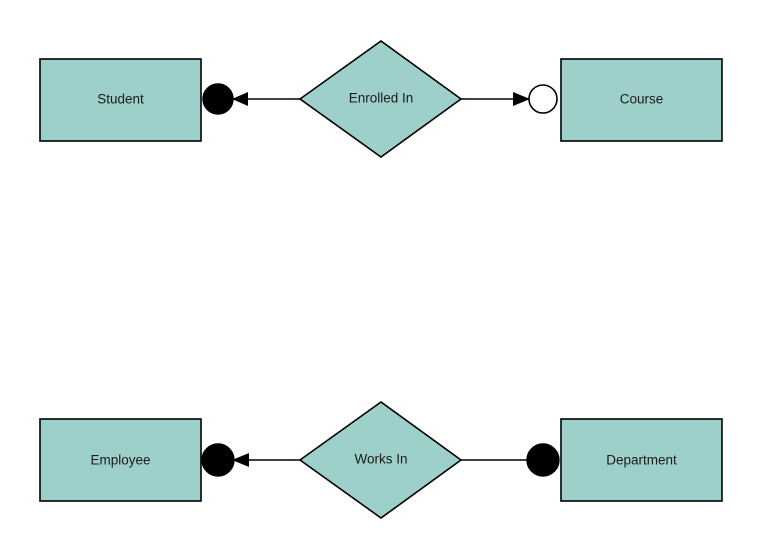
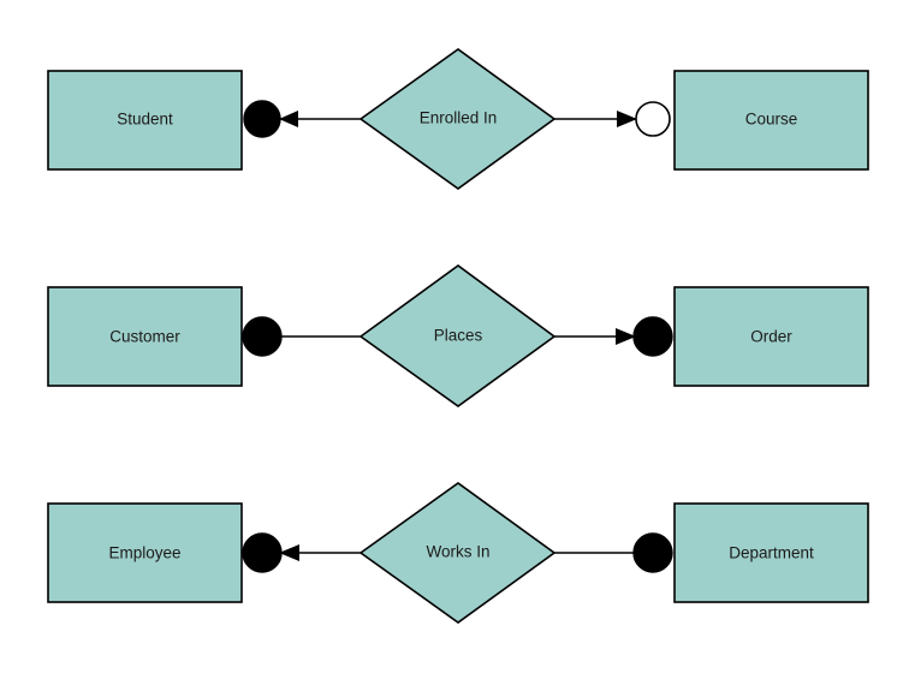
  Student
  Enrolled In
  Course
+ Customer
+ Places
+ Order
  Employee
  Works In
  Department
